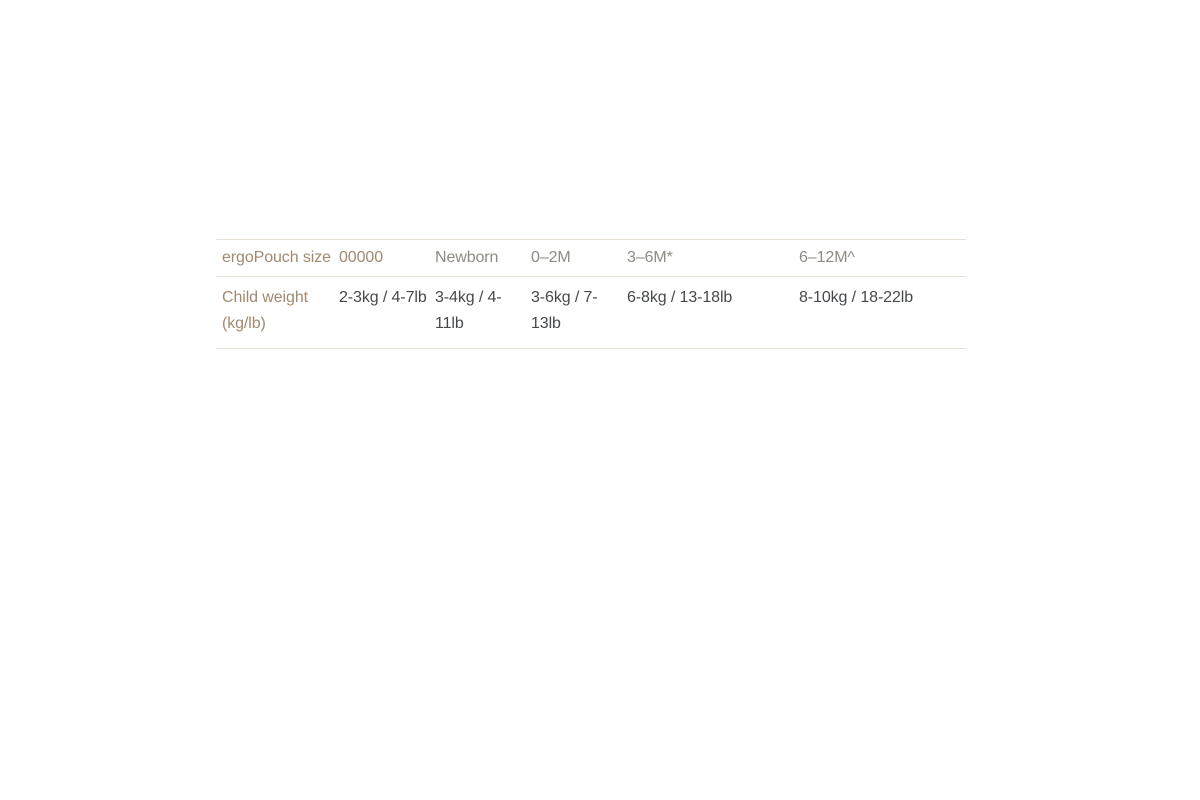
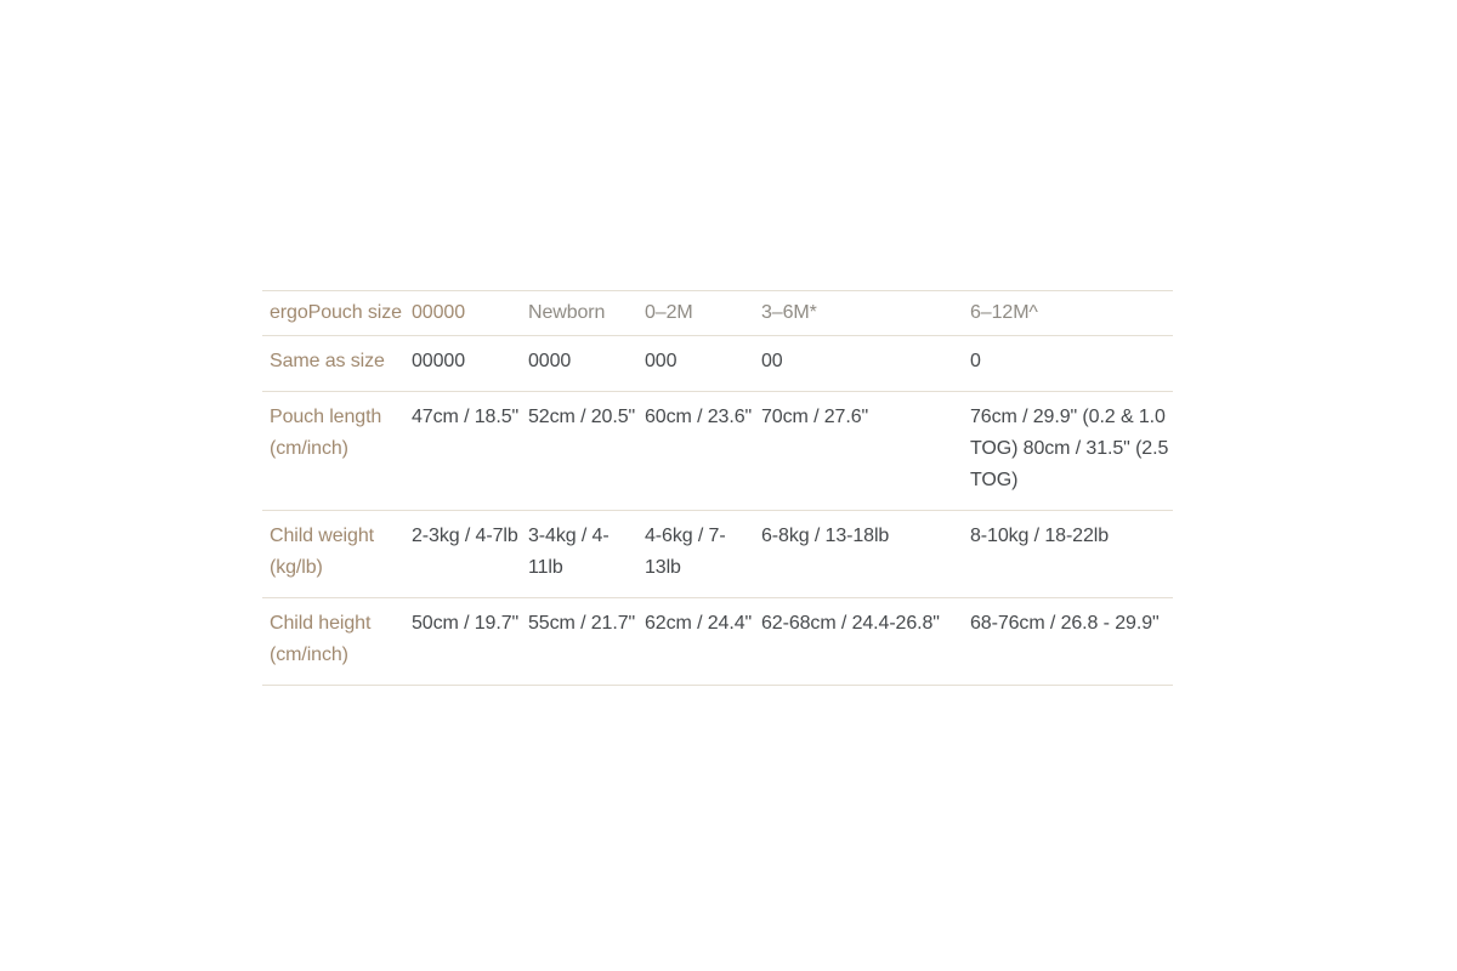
  ergoPouch size	00000	Newborn	0–2M	3–6M*	6–12M^
+ Same as size	00000	0000	000	00	0
+ Pouch length (cm/inch)	47cm / 18.5"	52cm / 20.5"	60cm / 23.6"	70cm / 27.6"	76cm / 29.9" (0.2 & 1.0 TOG) 80cm / 31.5" (2.5 TOG)
- Child weight (kg/lb)	2-3kg / 4-7lb	3-4kg / 4-11lb	3-6kg / 7-13lb	6-8kg / 13-18lb	8-10kg / 18-22lb
+ Child weight (kg/lb)	2-3kg / 4-7lb	3-4kg / 4-11lb	4-6kg / 7-13lb	6-8kg / 13-18lb	8-10kg / 18-22lb
+ Child height (cm/inch)	50cm / 19.7"	55cm / 21.7"	62cm / 24.4"	62-68cm / 24.4-26.8"	68-76cm / 26.8 - 29.9"
